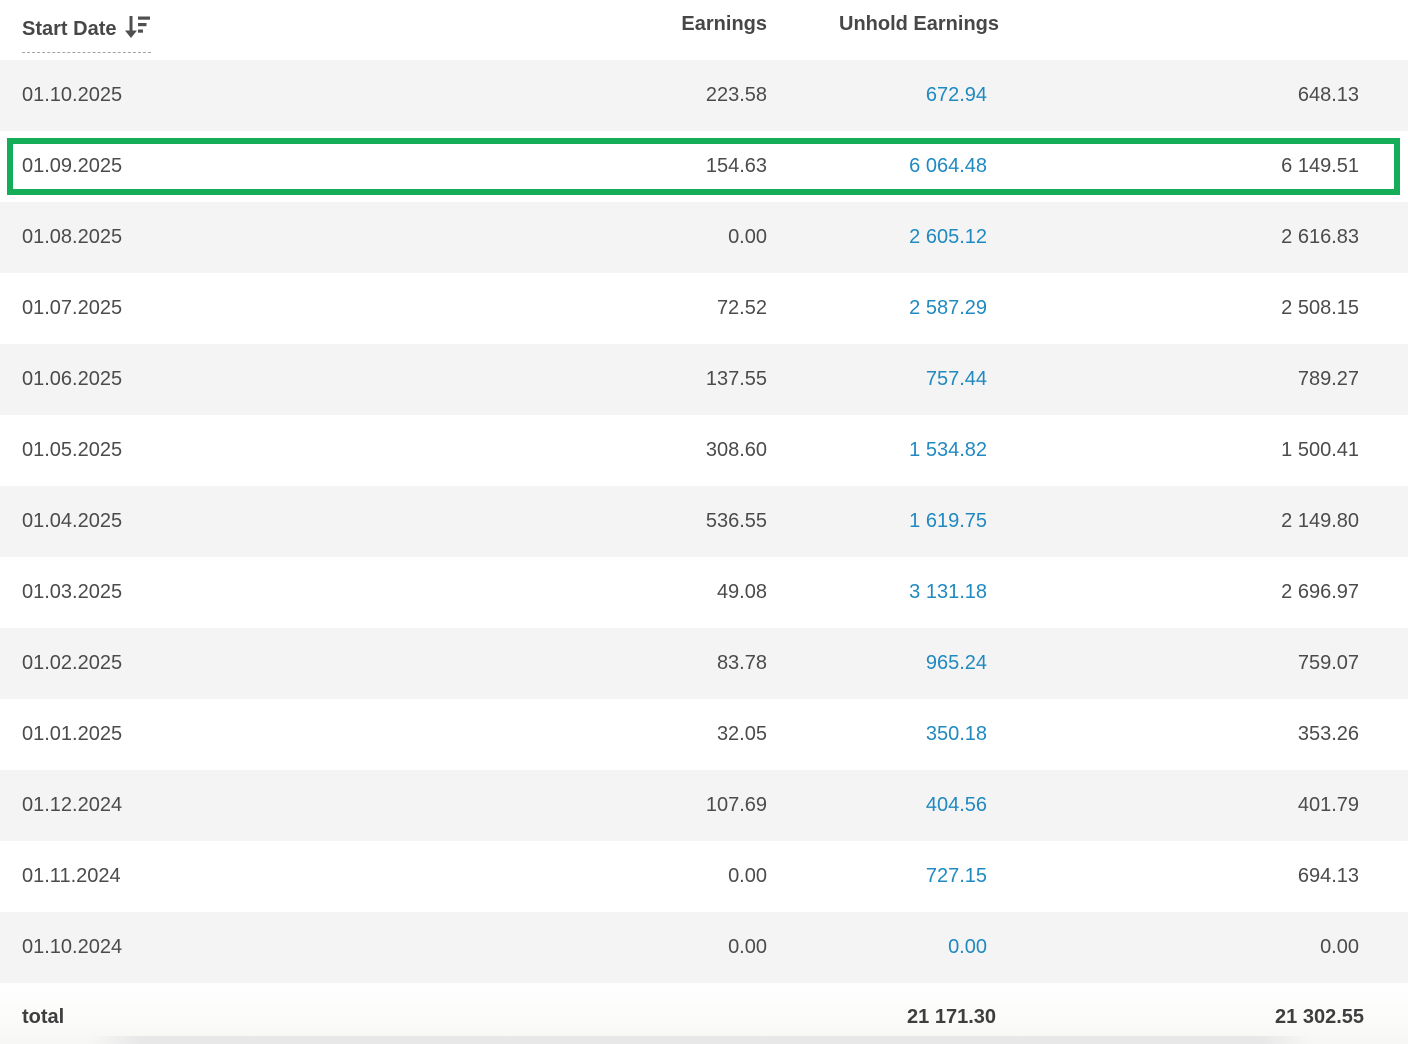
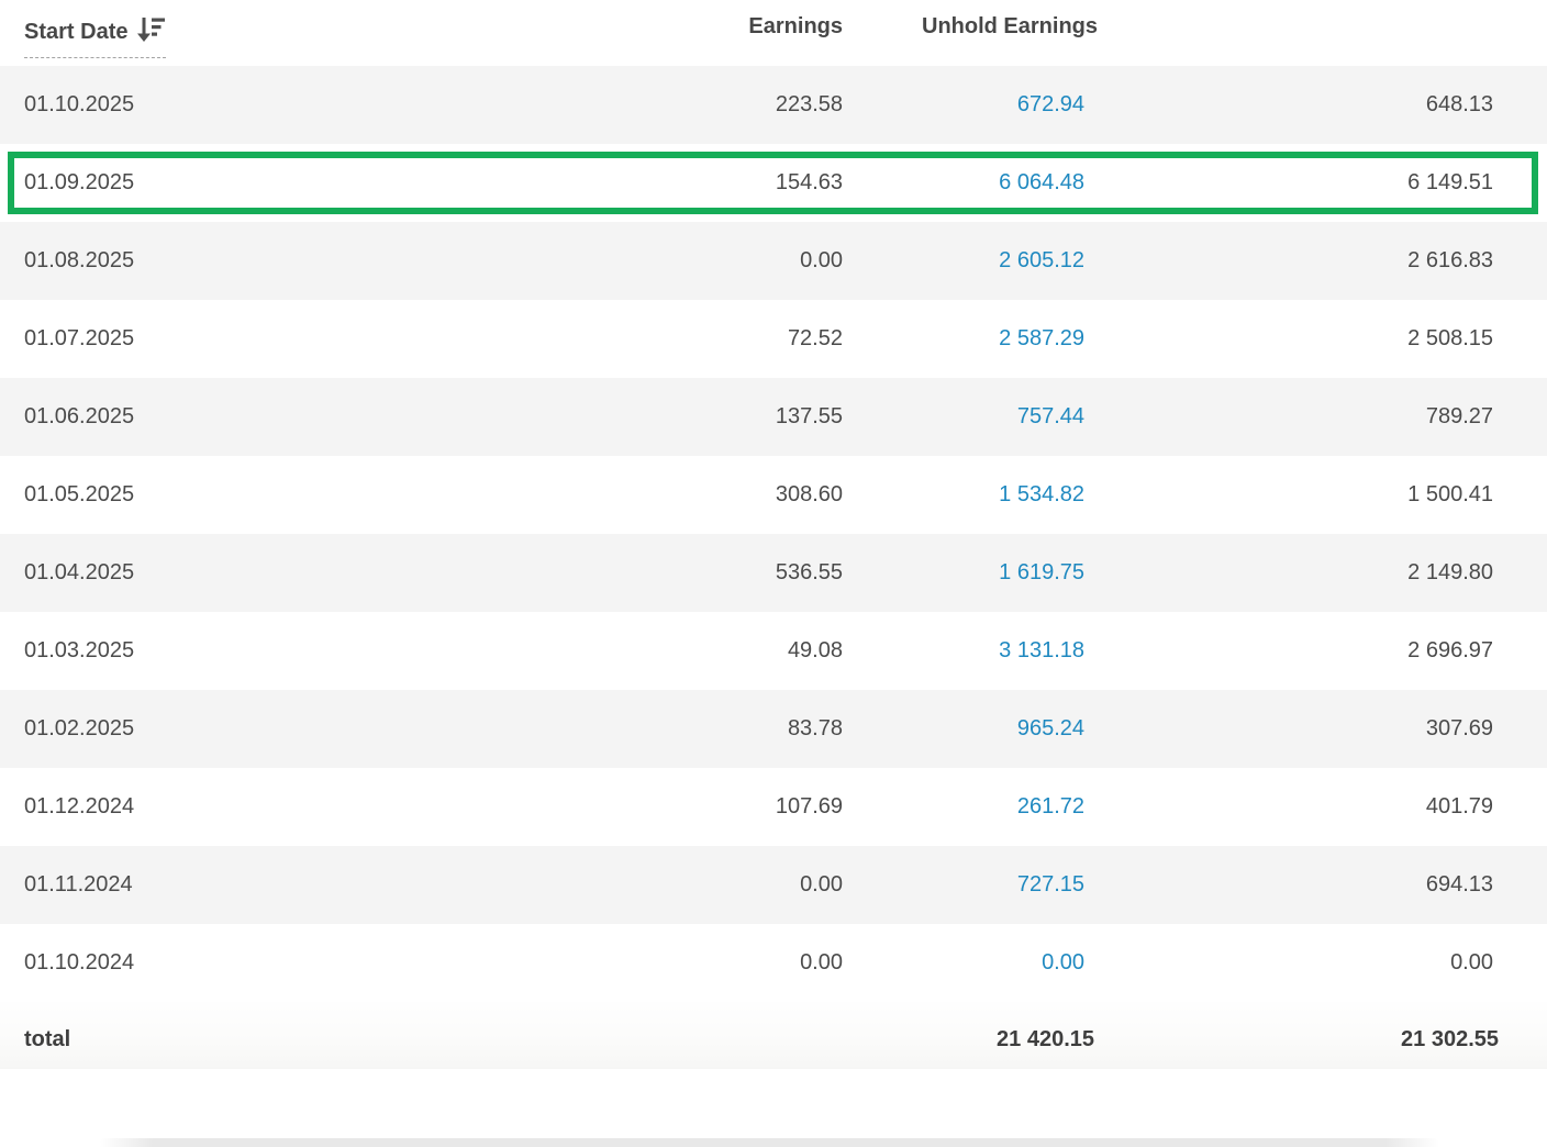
  Start Date
  Earnings
  Unhold Earnings
  01.10.2025
  223.58
  672.94
  648.13
  01.09.2025
  154.63
  6 064.48
  6 149.51
  01.08.2025
  0.00
  2 605.12
  2 616.83
  01.07.2025
  72.52
  2 587.29
  2 508.15
  01.06.2025
  137.55
  757.44
  789.27
  01.05.2025
  308.60
  1 534.82
  1 500.41
  01.04.2025
  536.55
  1 619.75
  2 149.80
  01.03.2025
  49.08
  3 131.18
  2 696.97
  01.02.2025
  83.78
  965.24
- 759.07
+ 307.69
- 01.01.2025
- 32.05
- 350.18
- 353.26
  01.12.2024
  107.69
- 404.56
+ 261.72
  401.79
  01.11.2024
  0.00
  727.15
  694.13
  01.10.2024
  0.00
  0.00
  0.00
  total
- 21 171.30
+ 21 420.15
  21 302.55
